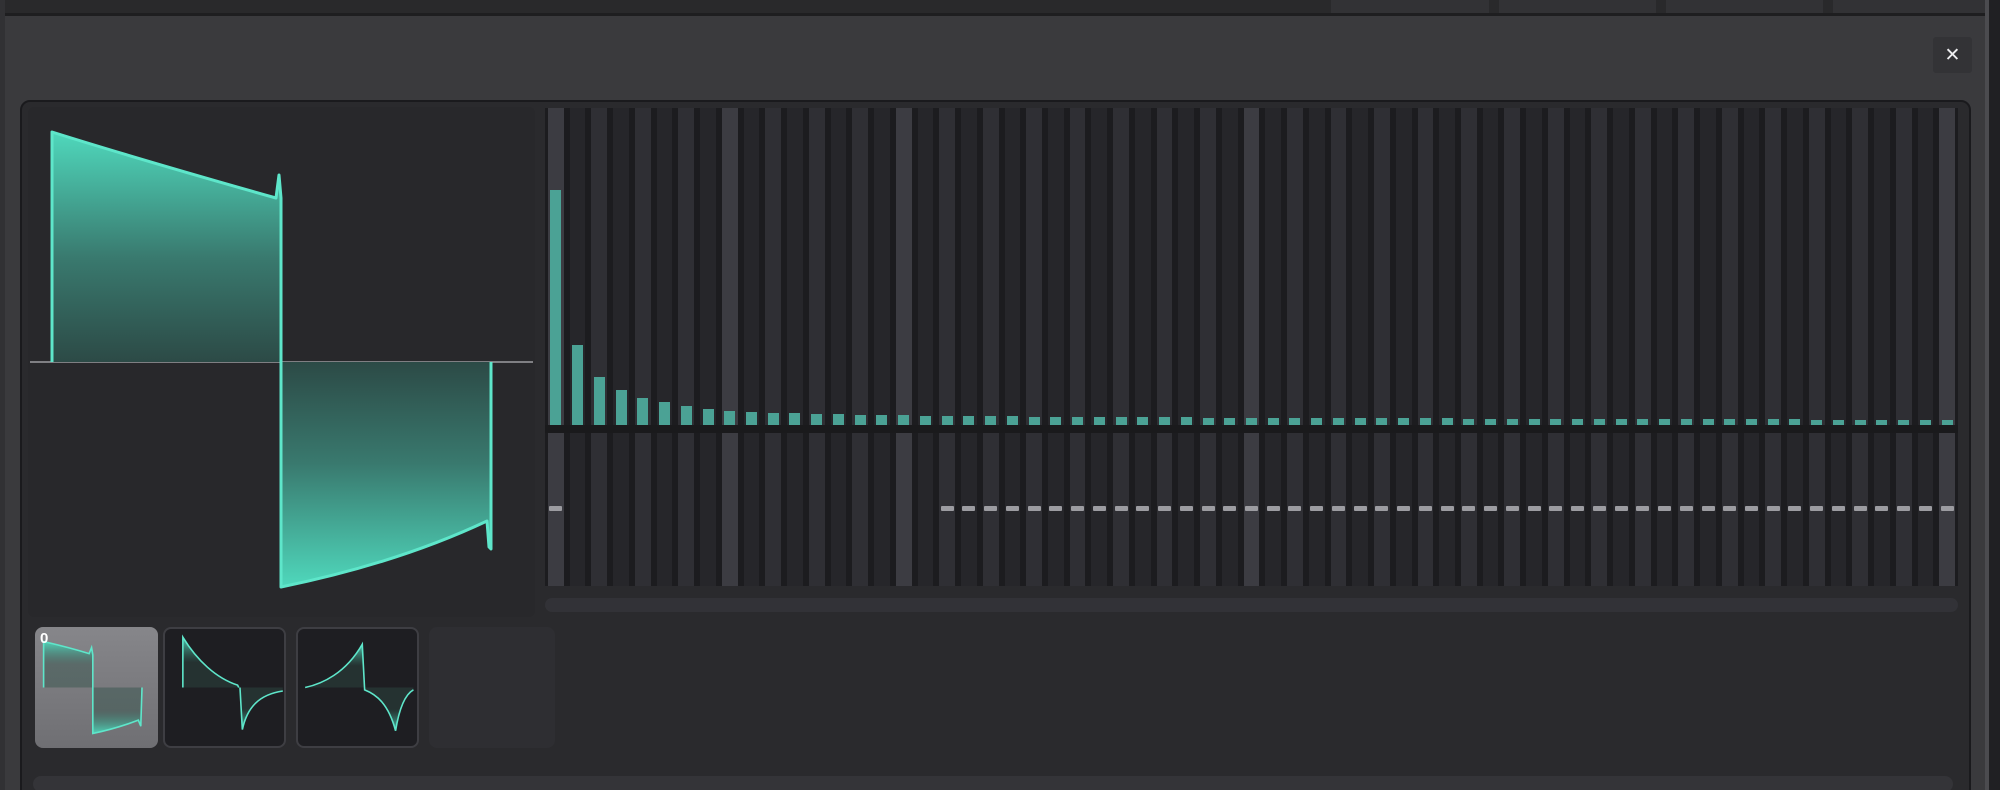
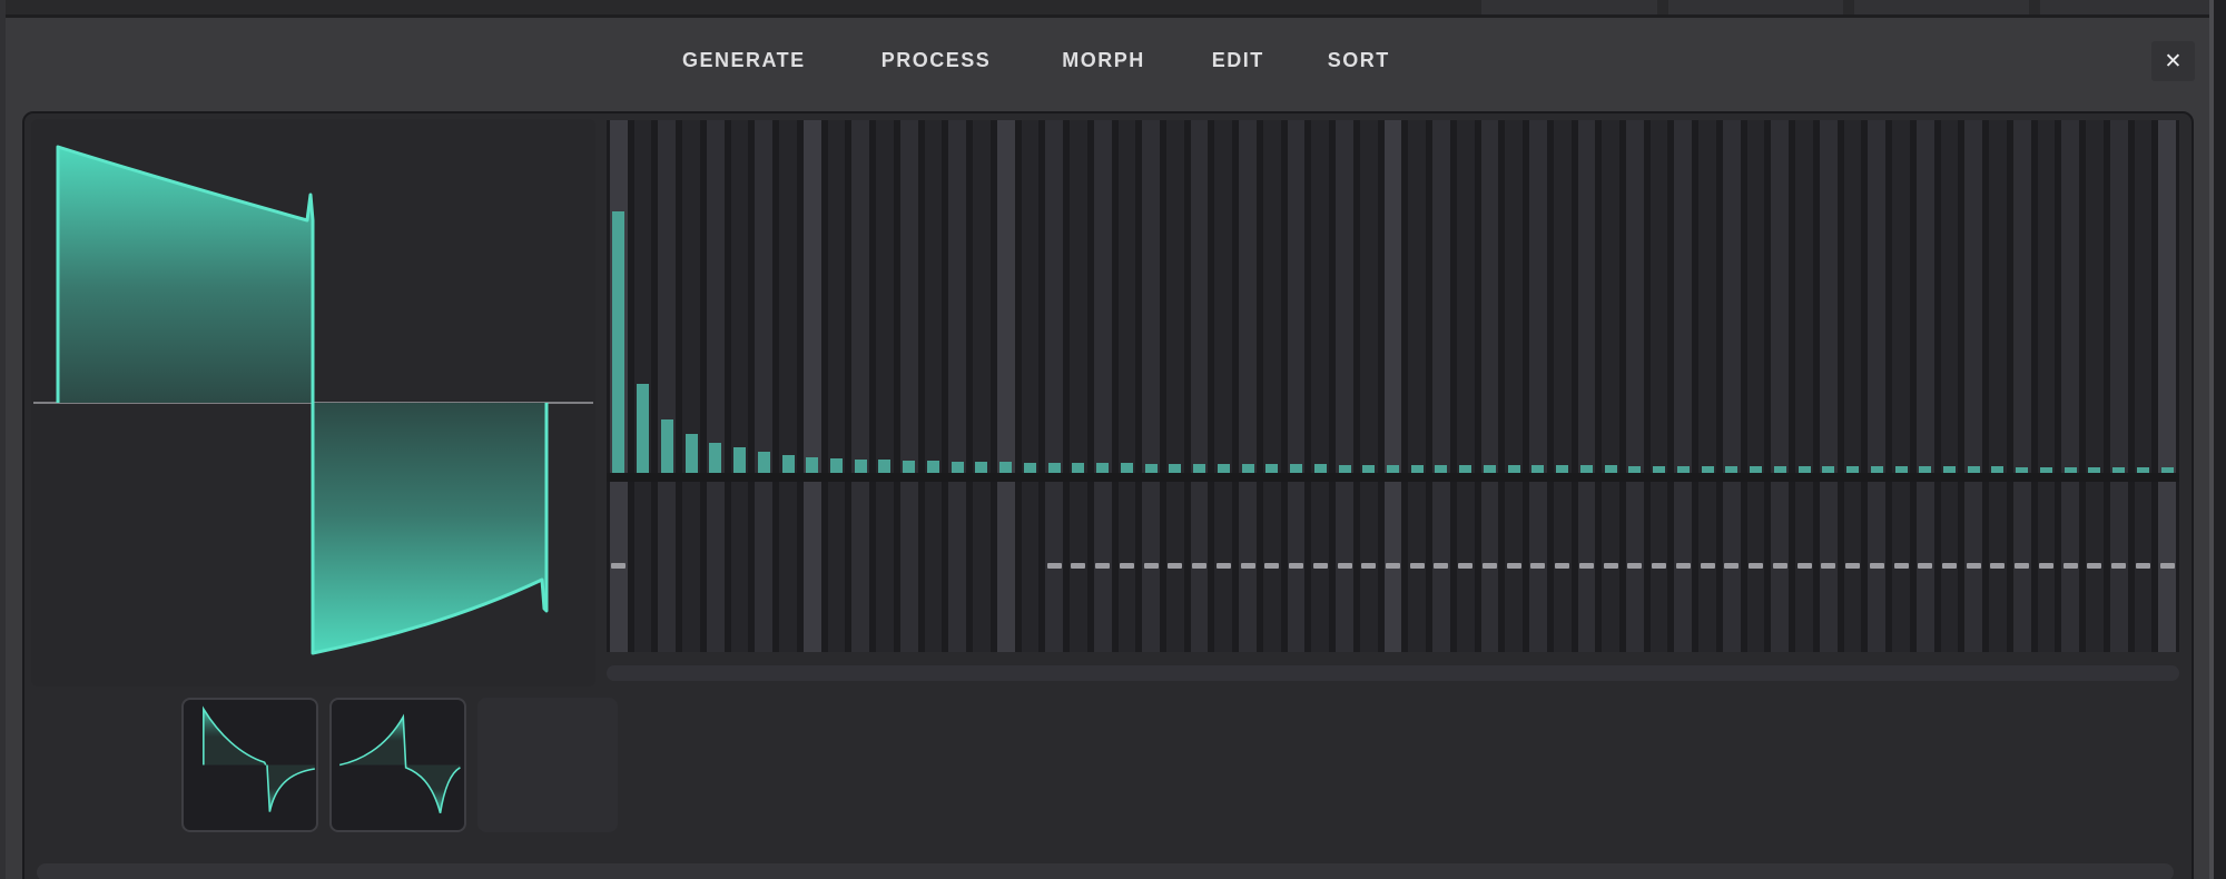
+ GENERATE
+ PROCESS
+ MORPH
+ EDIT
+ SORT
  ✕
- 0
